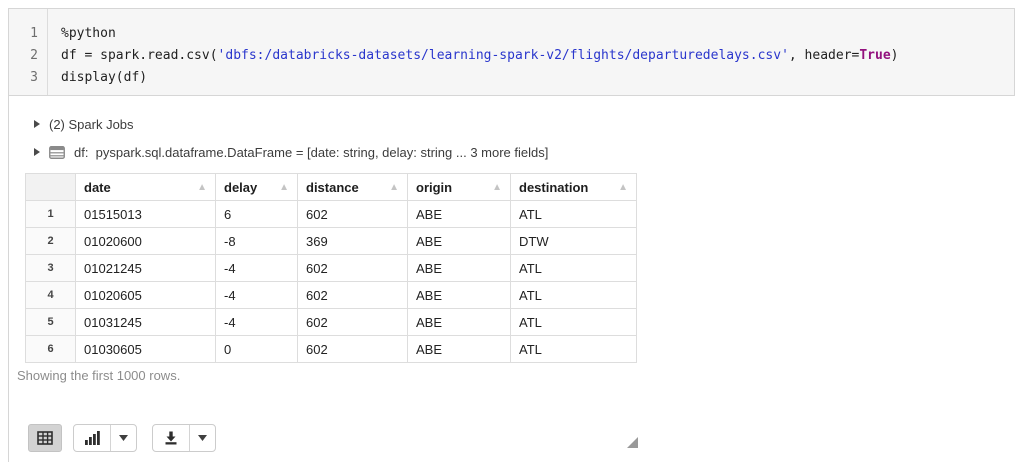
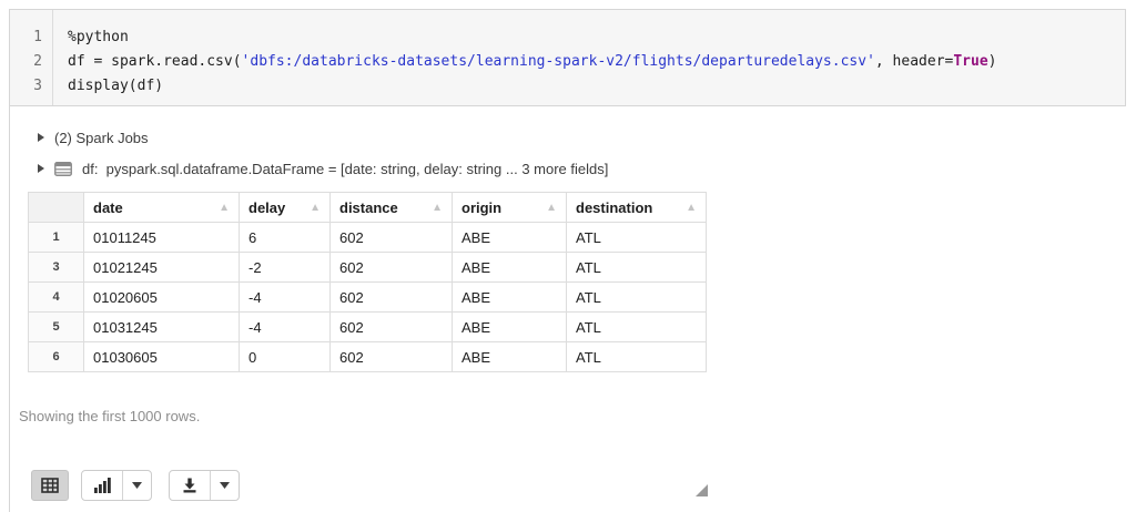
  1
  2
  3
  %python
  df = spark.read.csv('dbfs:/databricks-datasets/learning-spark-v2/flights/departuredelays.csv', header=True)
  display(df)
  (2) Spark Jobs
  df: pyspark.sql.dataframe.DataFrame = [date: string, delay: string ... 3 more fields]
  	date ▲	delay ▲	distance ▲	origin ▲	destination ▲
- 1	01515013	6	602	ABE	ATL
+ 1	01011245	6	602	ABE	ATL
- 2	01020600	-8	369	ABE	DTW
- 3	01021245	-4	602	ABE	ATL
+ 3	01021245	-2	602	ABE	ATL
  4	01020605	-4	602	ABE	ATL
  5	01031245	-4	602	ABE	ATL
  6	01030605	0	602	ABE	ATL
  Showing the first 1000 rows.
